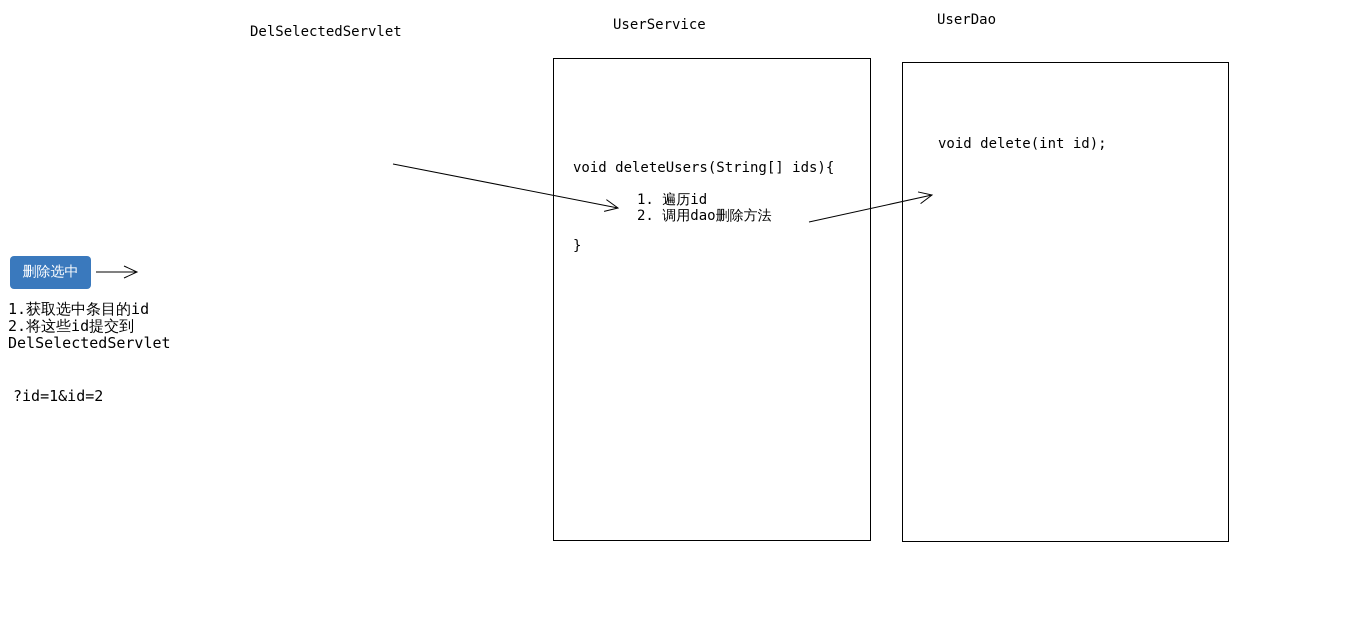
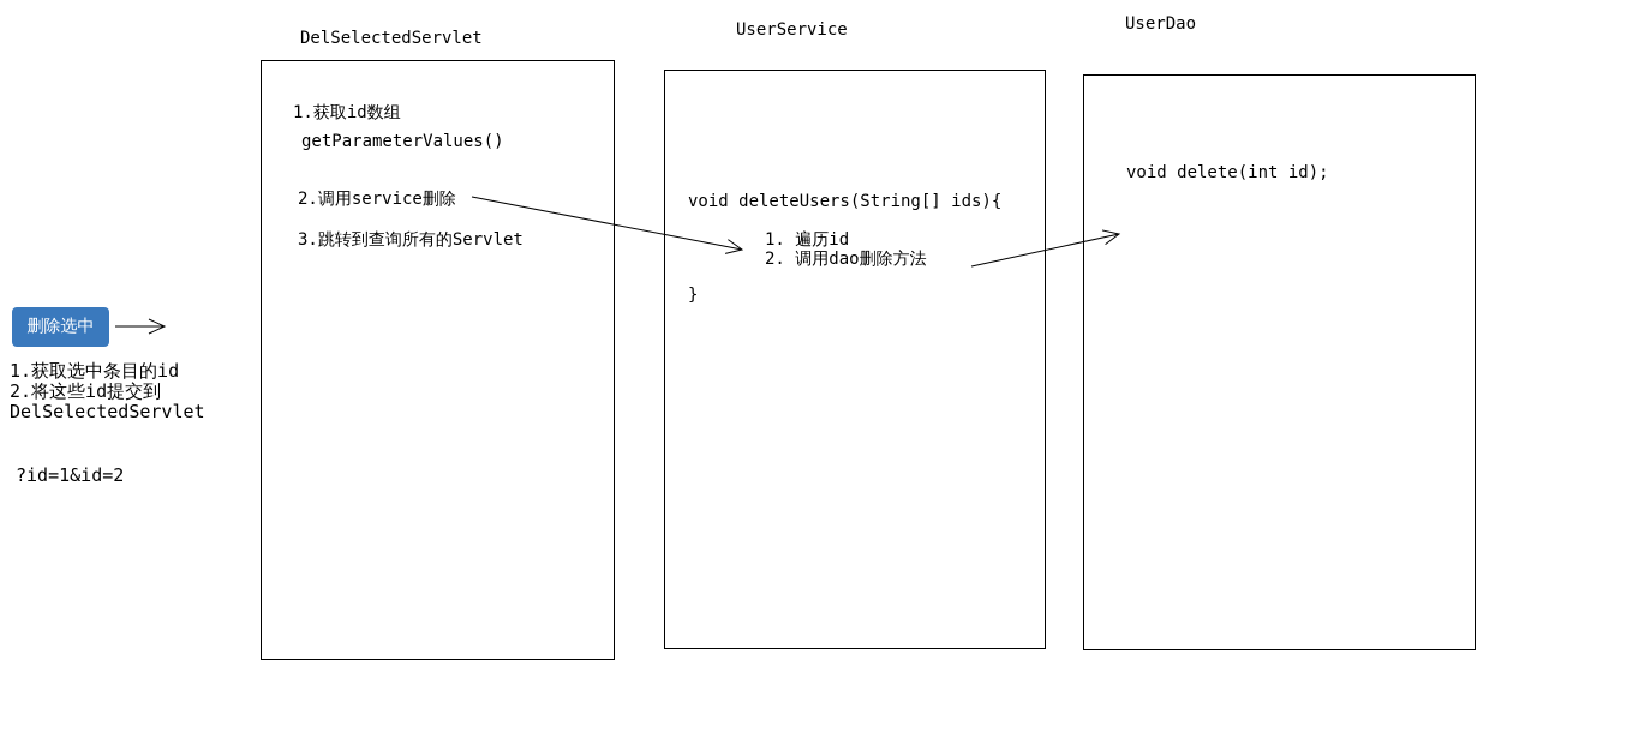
  DelSelectedServlet
  UserService
  UserDao
+ 1.获取id数组
+ getParameterValues()
+ 2.调用service删除
+ 3.跳转到查询所有的Servlet
  void deleteUsers(String[] ids){
  1. 遍历id
  2. 调用dao删除方法
  }
  void delete(int id);
  删除选中
  1.获取选中条目的id
  2.将这些id提交到
  DelSelectedServlet
  ?id=1&id=2
